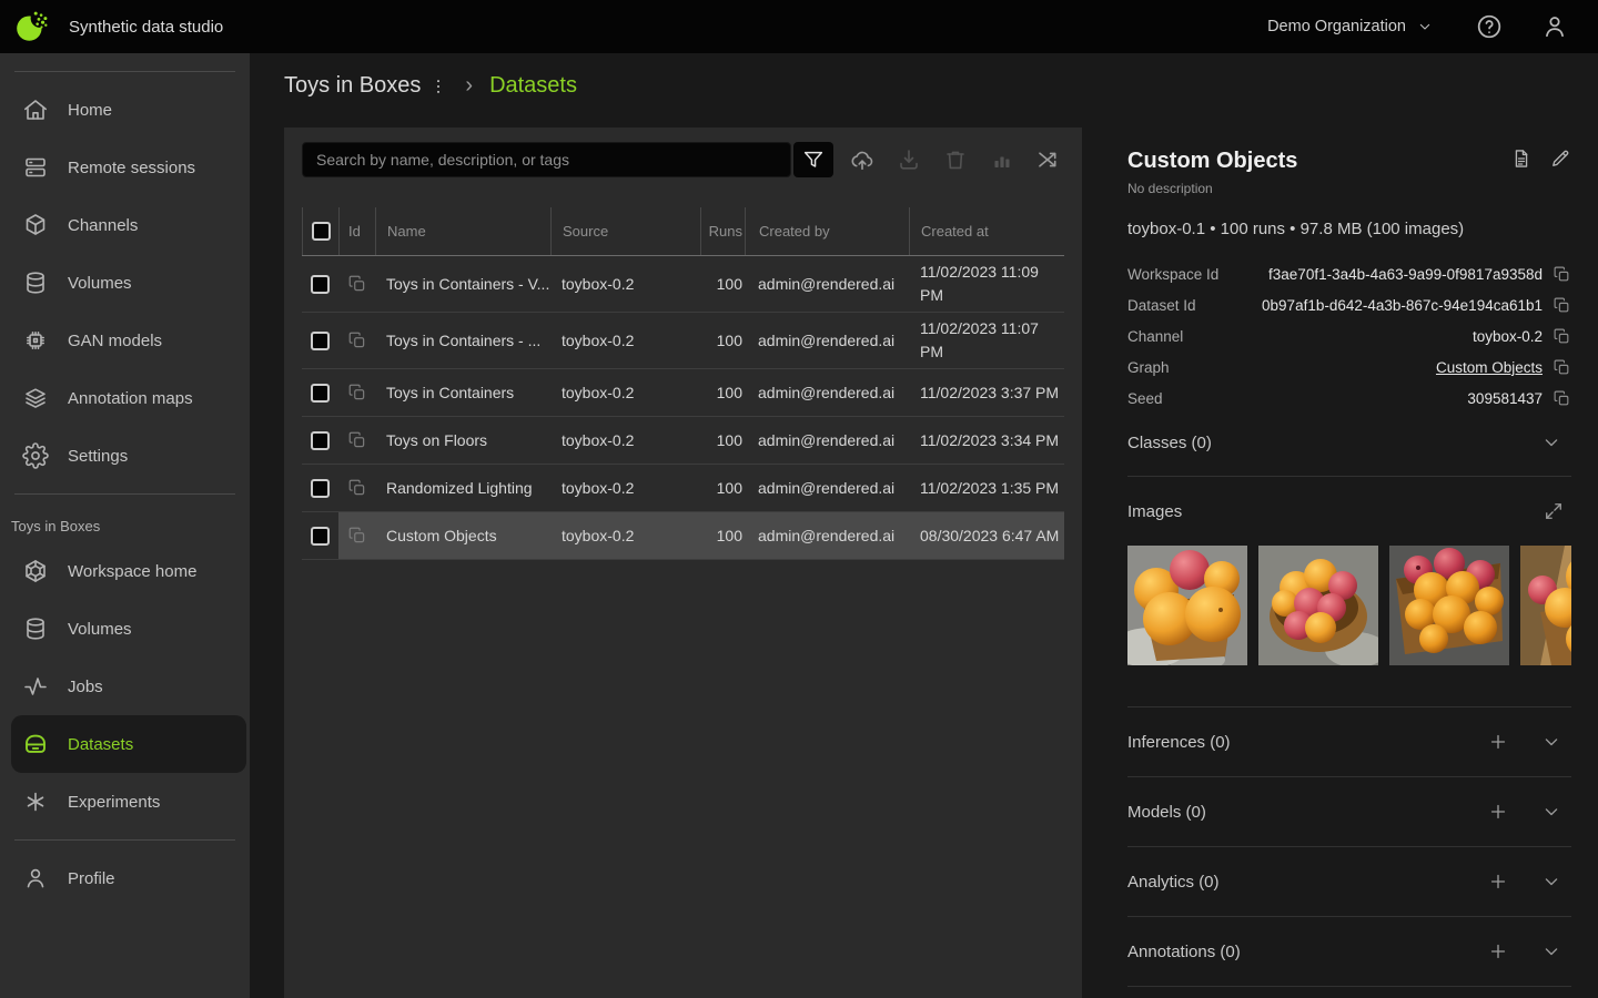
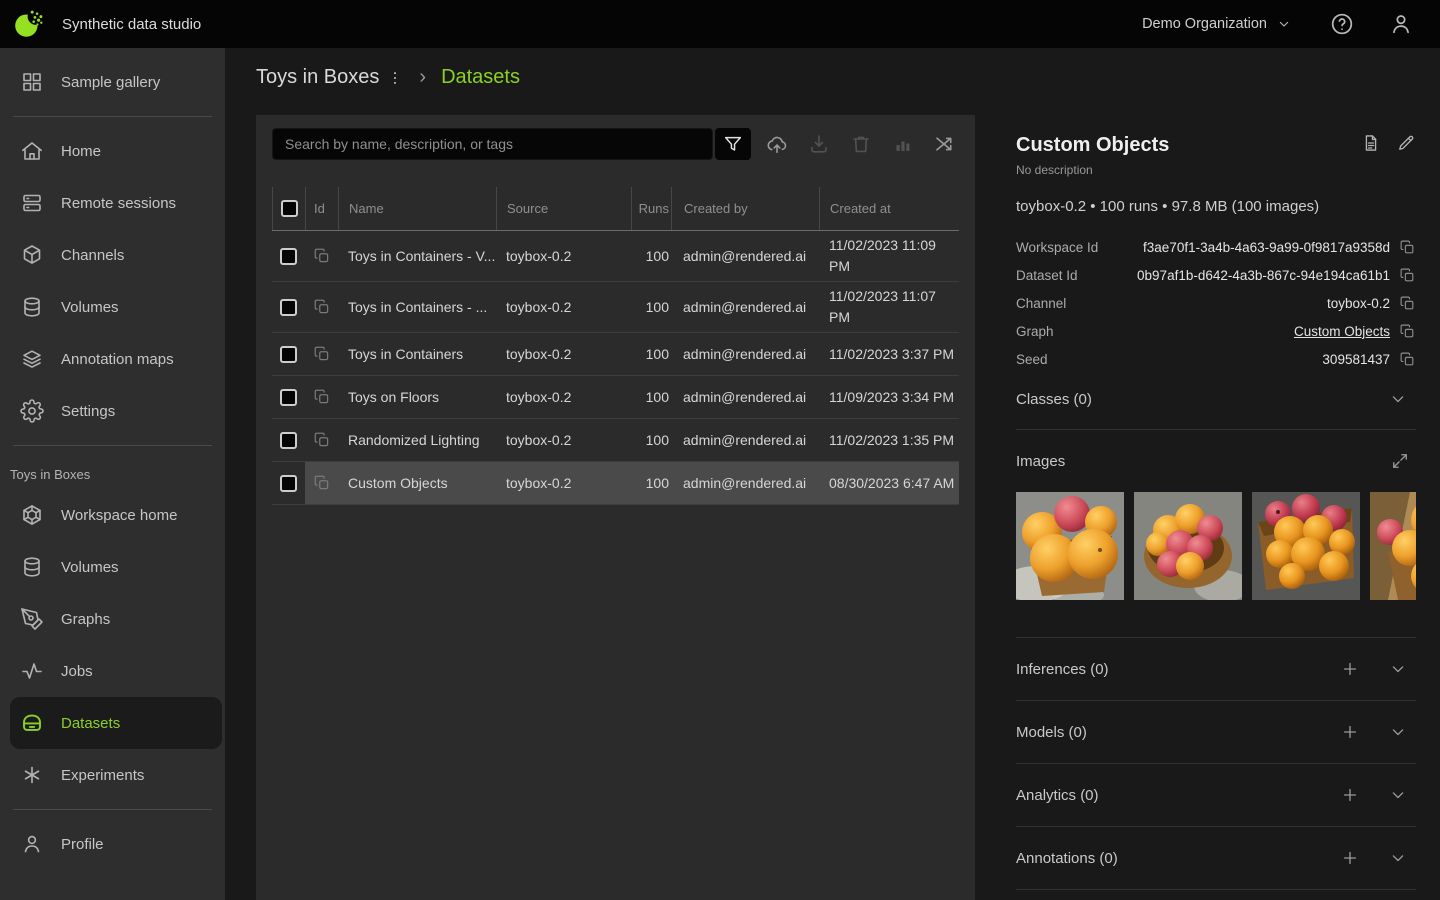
  Synthetic data studio
  Demo Organization
+ Sample gallery
  Home
  Remote sessions
  Channels
  Volumes
- GAN models
  Annotation maps
  Settings
  Toys in Boxes
  Workspace home
  Volumes
+ Graphs
  Jobs
  Datasets
  Experiments
  Profile
  Toys in Boxes
  ›
  Datasets
  Search by name, description, or tags
  Id
  Name
  Source
  Runs
  Created by
  Created at
  Toys in Containers - V...
  toybox-0.2
  100
  admin@rendered.ai
  11/02/2023 11:09 PM
  Toys in Containers - ...
  toybox-0.2
  100
  admin@rendered.ai
  11/02/2023 11:07 PM
  Toys in Containers
  toybox-0.2
  100
  admin@rendered.ai
  11/02/2023 3:37 PM
  Toys on Floors
  toybox-0.2
  100
  admin@rendered.ai
- 11/02/2023 3:34 PM
+ 11/09/2023 3:34 PM
  Randomized Lighting
  toybox-0.2
  100
  admin@rendered.ai
  11/02/2023 1:35 PM
  Custom Objects
  toybox-0.2
  100
  admin@rendered.ai
  08/30/2023 6:47 AM
  Custom Objects
  No description
- toybox-0.1 • 100 runs • 97.8 MB (100 images)
+ toybox-0.2 • 100 runs • 97.8 MB (100 images)
  Workspace Id
  f3ae70f1-3a4b-4a63-9a99-0f9817a9358d
  Dataset Id
  0b97af1b-d642-4a3b-867c-94e194ca61b1
  Channel
  toybox-0.2
  Graph
  Custom Objects
  Seed
  309581437
  Classes (0)
  Images
  Inferences (0)
  Models (0)
  Analytics (0)
  Annotations (0)
